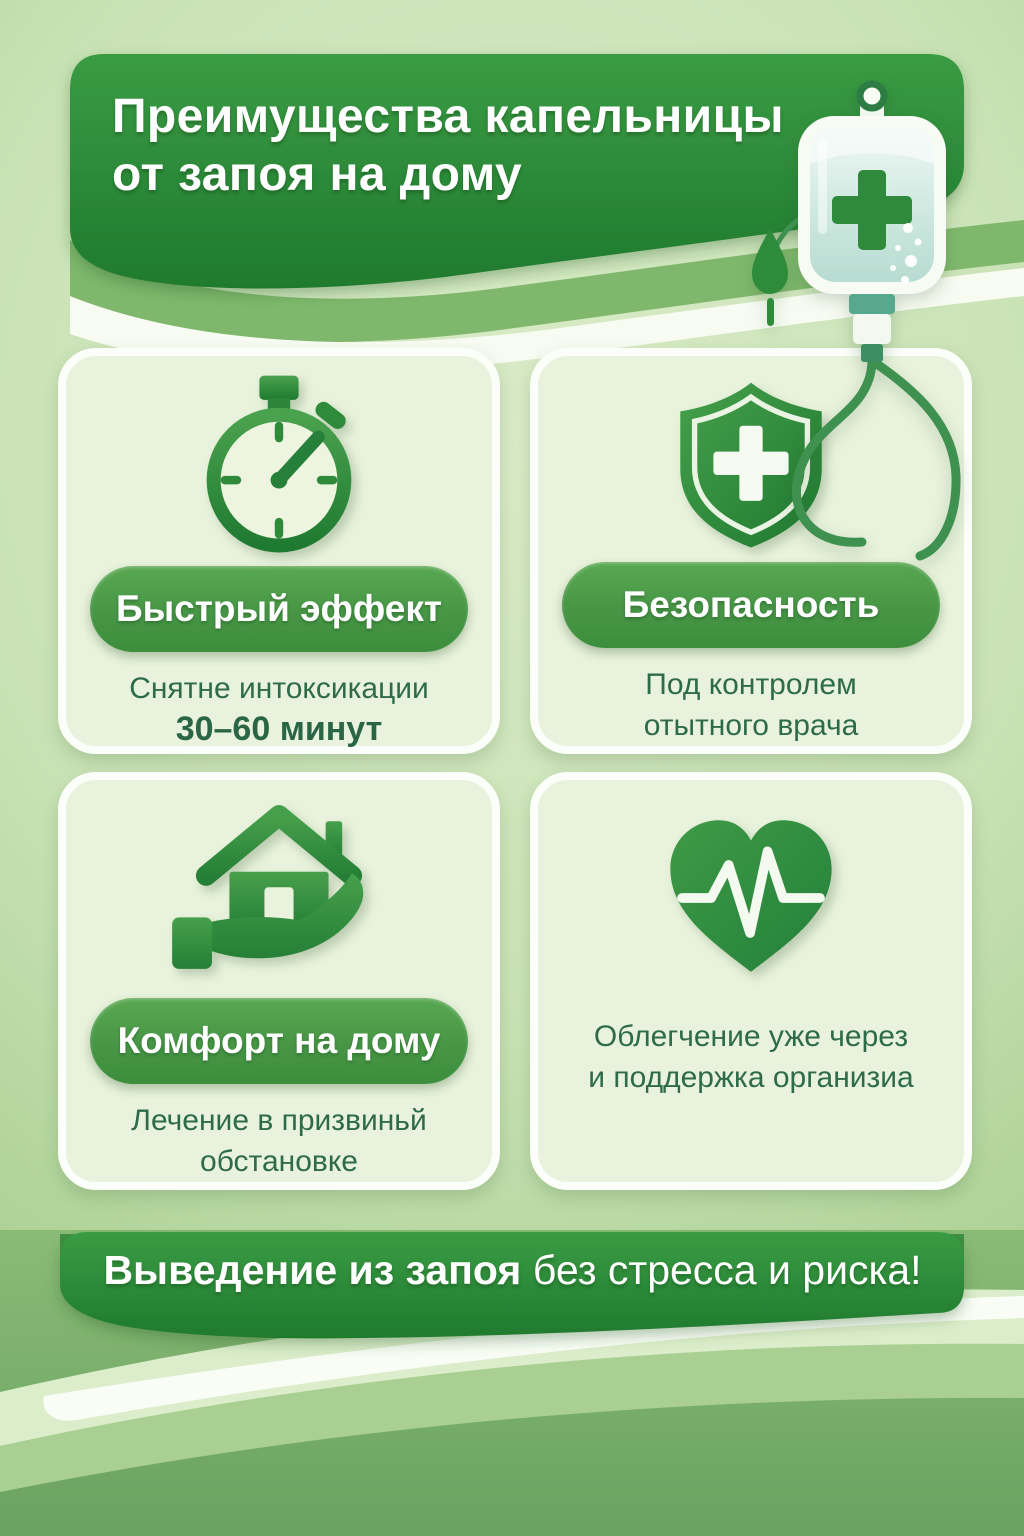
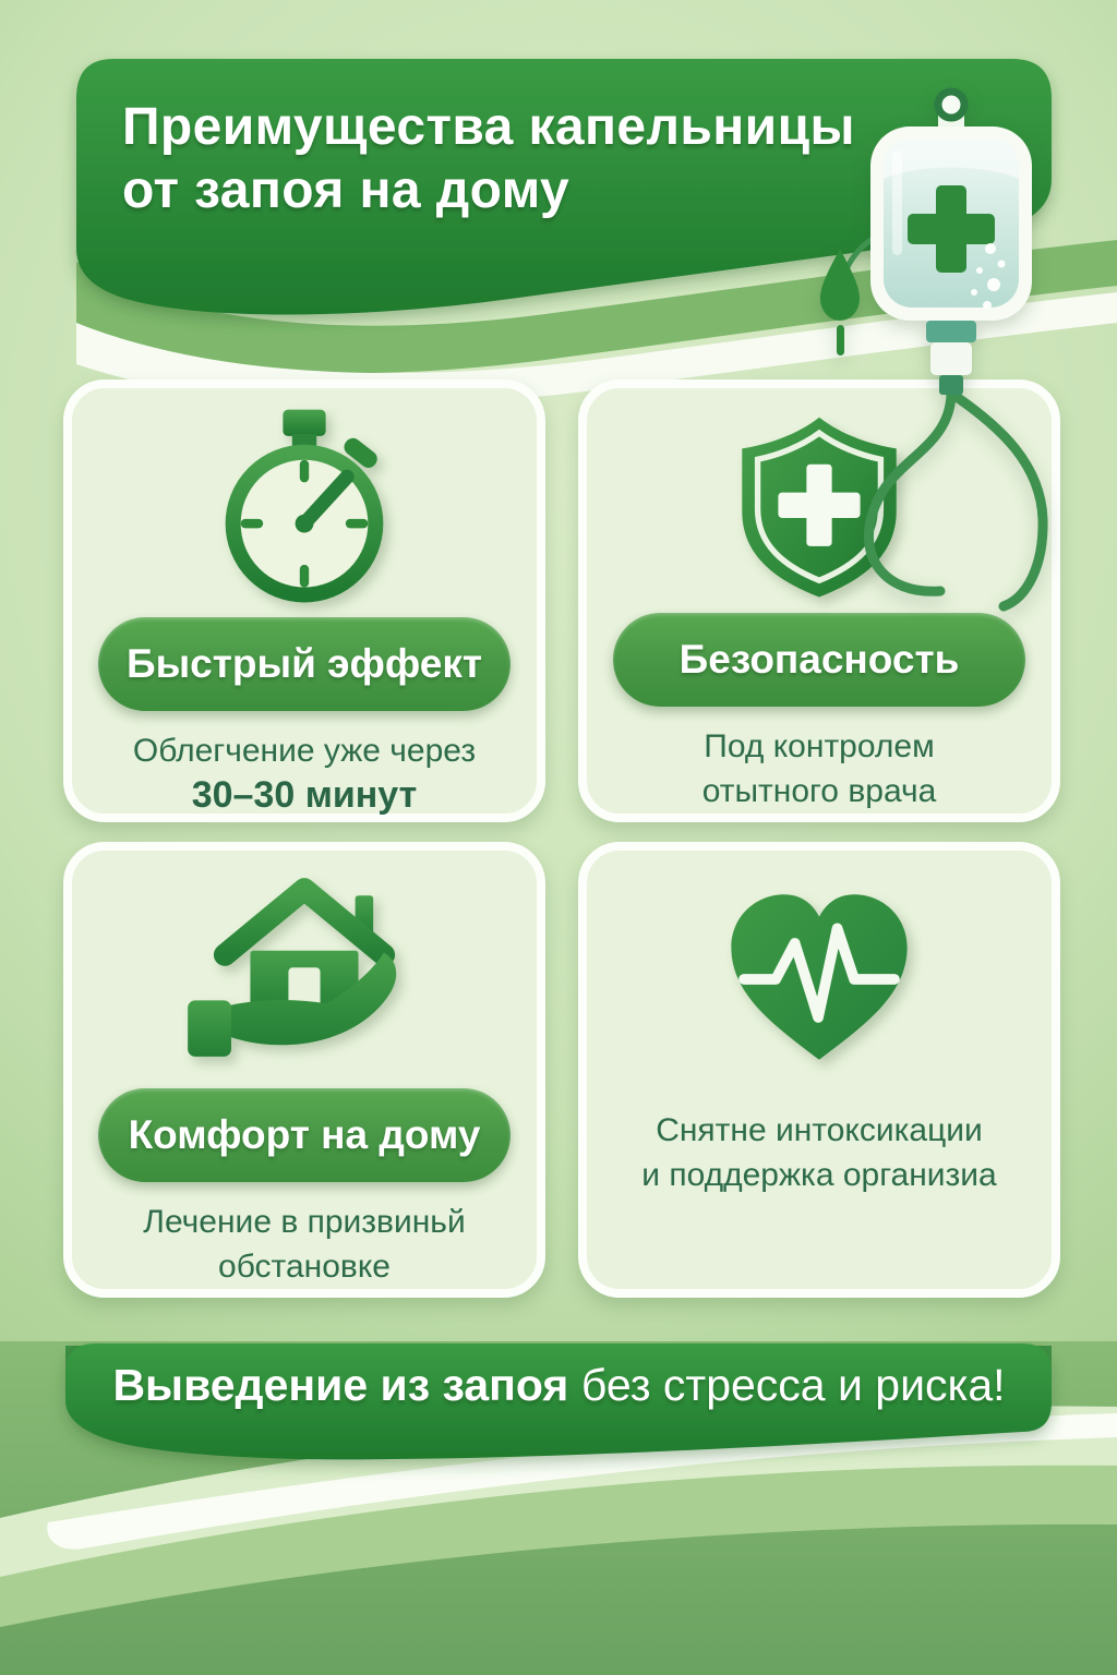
  Преимущества капельницы
  от запоя на дому
  Быстрый эффект
- Снятне интоксикации
+ Облегчение уже через
- 30–60 минут
+ 30–30 минут
  Безопасность
  Под контролем
  отытного врача
  Комфорт на дому
  Лечение в призвиньй
  обстановке
- Облегчение уже через
+ Снятне интоксикации
  и поддержка организиа
  Выведение из запоя без стресса и риска!
